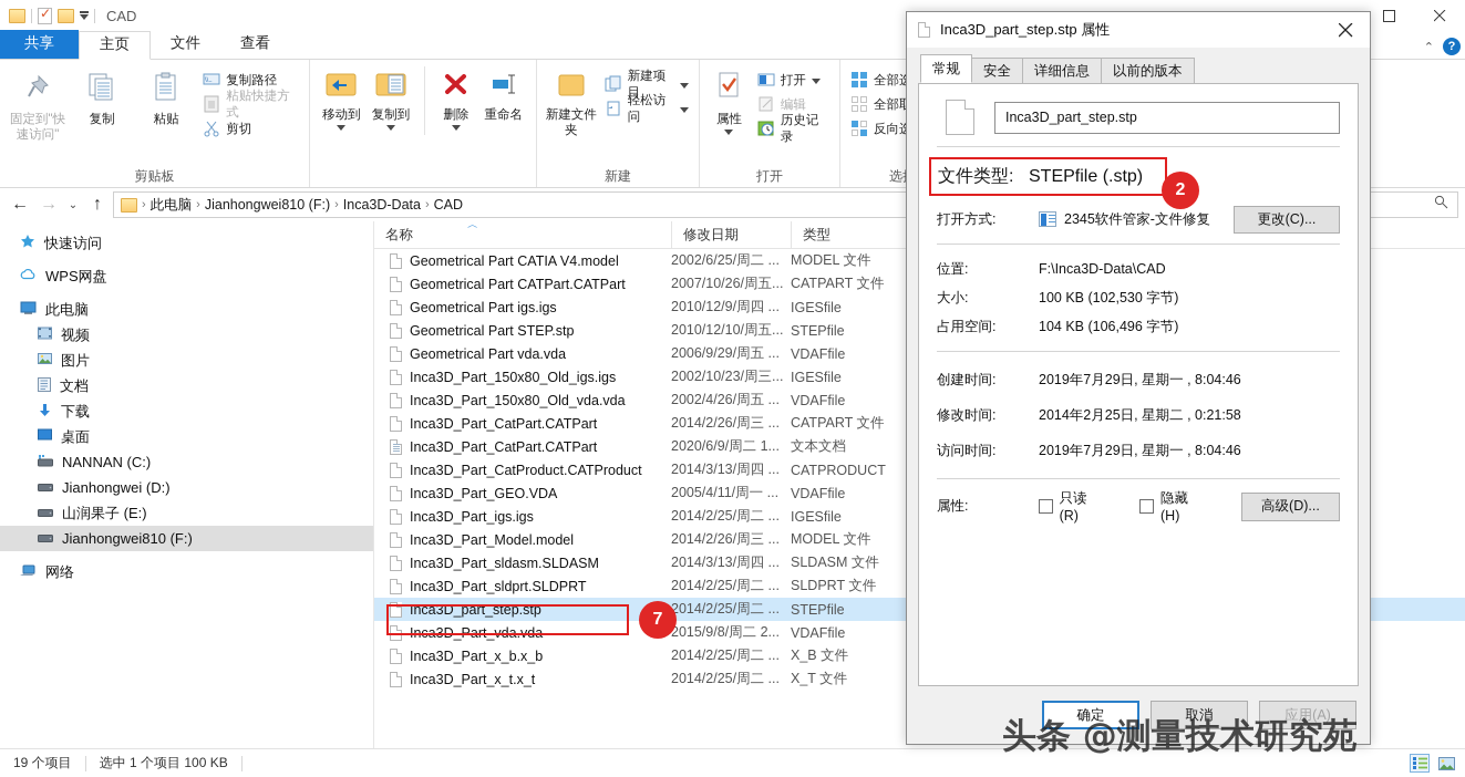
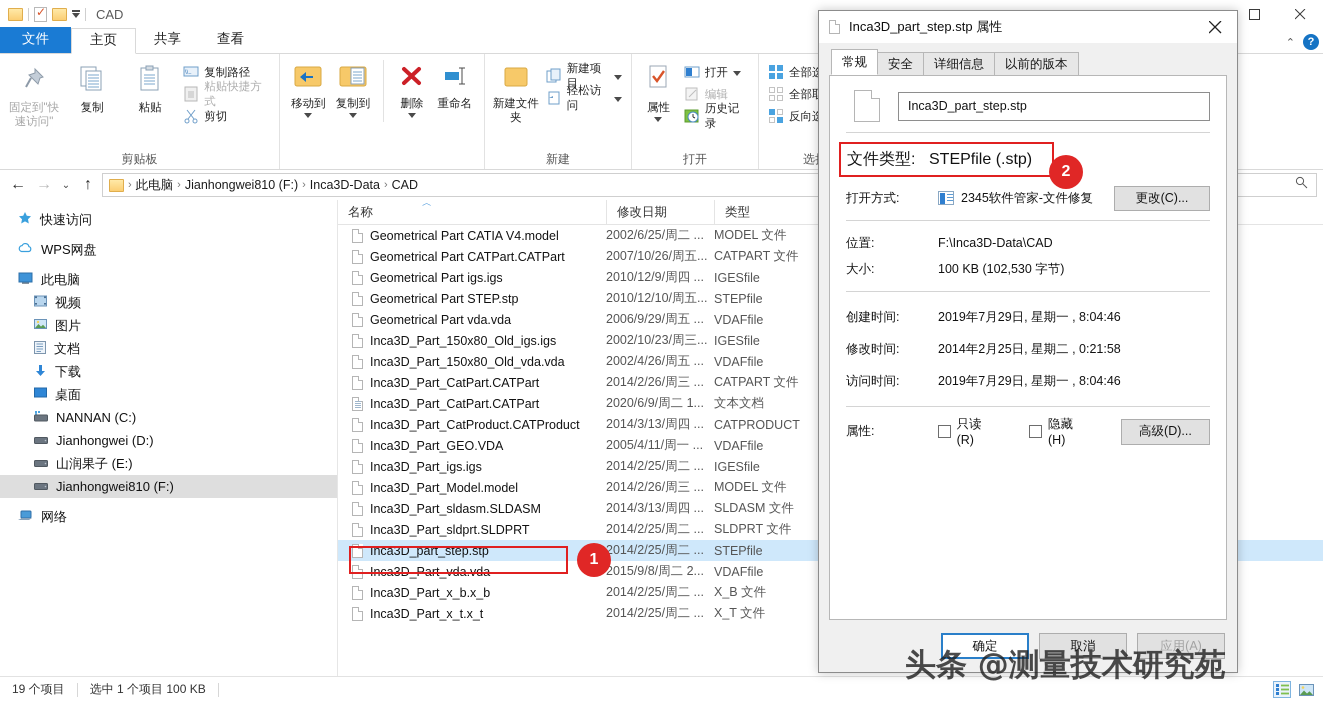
  CAD
- 共享
+ 文件
  主页
- 文件
+ 共享
  查看
  ⌃
  ?
  固定到"快速访问"
  复制
  粘贴
  复制路径
  粘贴快捷方式
  剪切
  剪贴板
  移动到
  复制到
  删除
  重命名
  新建文件夹
  新建项目
  轻松访问
  新建
  属性
  打开
  编辑
  历史记录
  打开
  ←
  →
  ⌄
  ↑
  ›
  此电脑
  ›
  Jianhongwei810 (F:)
  ›
  Inca3D-Data
  ›
  CAD
  快速访问
  WPS网盘
  此电脑
  视频
  图片
  文档
  下载
  桌面
  NANNAN (C:)
  Jianhongwei (D:)
  山润果子 (E:)
  Jianhongwei810 (F:)
  网络
  名称
  修改日期
  类型
  ︿
  Geometrical Part CATIA V4.model
  2002/6/25/周二 ...
  MODEL 文件
  Geometrical Part CATPart.CATPart
  2007/10/26/周五...
  CATPART 文件
  Geometrical Part igs.igs
  2010/12/9/周四 ...
  IGESfile
  Geometrical Part STEP.stp
  2010/12/10/周五...
  STEPfile
  Geometrical Part vda.vda
  2006/9/29/周五 ...
  VDAFfile
  Inca3D_Part_150x80_Old_igs.igs
  2002/10/23/周三...
  IGESfile
  Inca3D_Part_150x80_Old_vda.vda
  2002/4/26/周五 ...
  VDAFfile
  Inca3D_Part_CatPart.CATPart
  2014/2/26/周三 ...
  CATPART 文件
  Inca3D_Part_CatPart.CATPart
  2020/6/9/周二 1...
  文本文档
  Inca3D_Part_CatProduct.CATProduct
  2014/3/13/周四 ...
  CATPRODUCT
  Inca3D_Part_GEO.VDA
  2005/4/11/周一 ...
  VDAFfile
  Inca3D_Part_igs.igs
  2014/2/25/周二 ...
  IGESfile
  Inca3D_Part_Model.model
  2014/2/26/周三 ...
  MODEL 文件
  Inca3D_Part_sldasm.SLDASM
  2014/3/13/周四 ...
  SLDASM 文件
  Inca3D_Part_sldprt.SLDPRT
  2014/2/25/周二 ...
  SLDPRT 文件
  Inca3D_part_step.stp
  2014/2/25/周二 ...
  STEPfile
  Inca3D_Part_vda.vda
  2015/9/8/周二 2...
  VDAFfile
  Inca3D_Part_x_b.x_b
  2014/2/25/周二 ...
  X_B 文件
  Inca3D_Part_x_t.x_t
  2014/2/25/周二 ...
  X_T 文件
  19 个项目
  选中 1 个项目 100 KB
  Inca3D_part_step.stp 属性
  常规
  安全
  详细信息
  以前的版本
  Inca3D_part_step.stp
  文件类型:
  STEPfile (.stp)
  打开方式:
  2345软件管家-文件修复
  更改(C)...
  位置:
  F:\Inca3D-Data\CAD
  大小:
  100 KB (102,530 字节)
- 占用空间:
- 104 KB (106,496 字节)
  创建时间:
  2019年7月29日, 星期一 , 8:04:46
  修改时间:
  2014年2月25日, 星期二 , 0:21:58
  访问时间:
  2019年7月29日, 星期一 , 8:04:46
  属性:
  只读(R)
  隐藏(H)
  高级(D)...
  确定
  取消
  应用(A)
- 7
+ 1
  2
  头条 @测量技术研究苑
